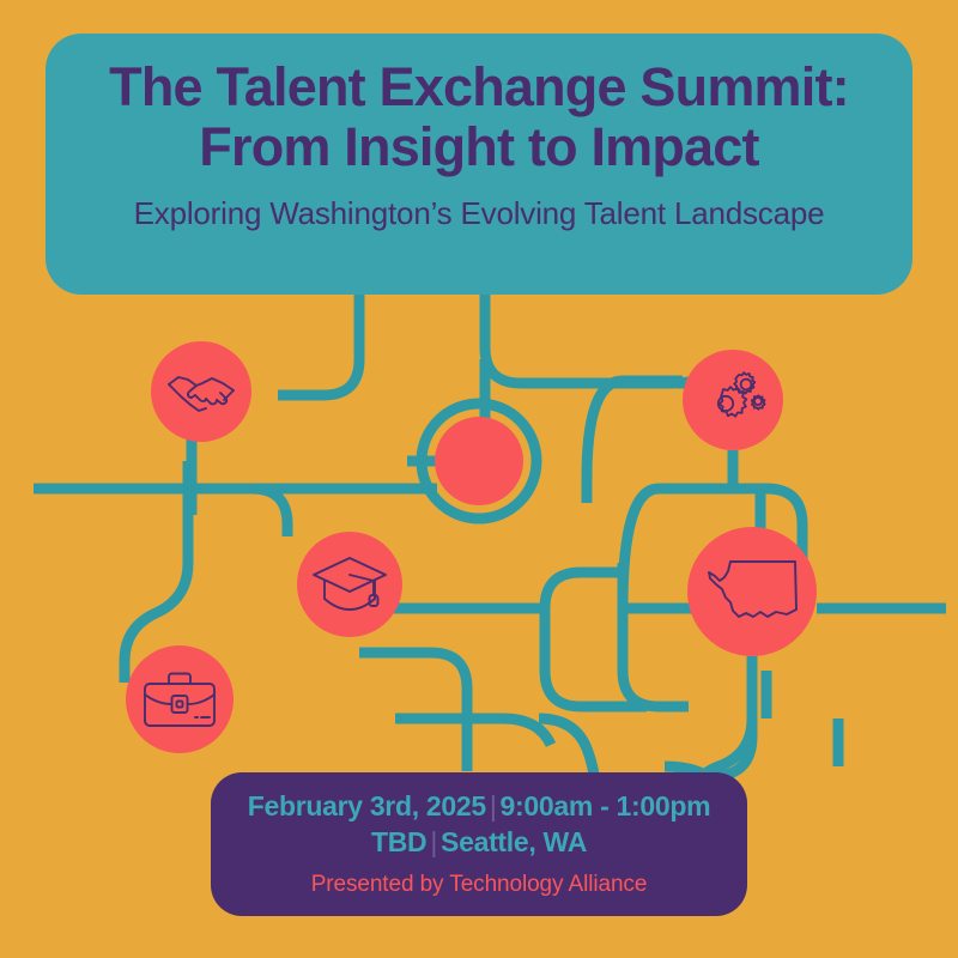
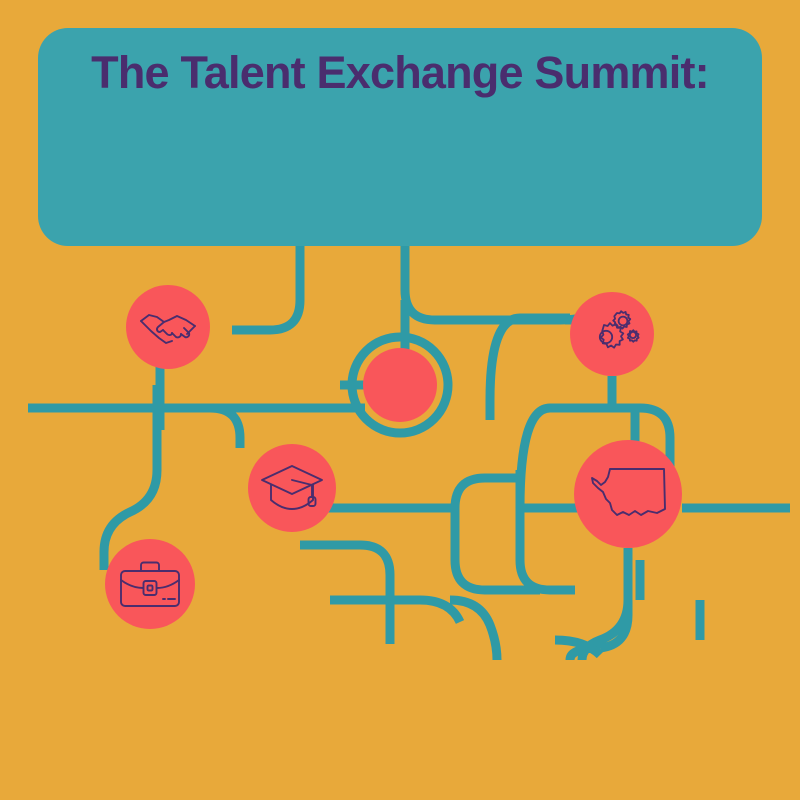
  The Talent Exchange Summit:
- From Insight to Impact
- Exploring Washington’s Evolving Talent Landscape
- February 3rd, 2025|9:00am - 1:00pm
- TBD|Seattle, WA
- Presented by Technology Alliance
